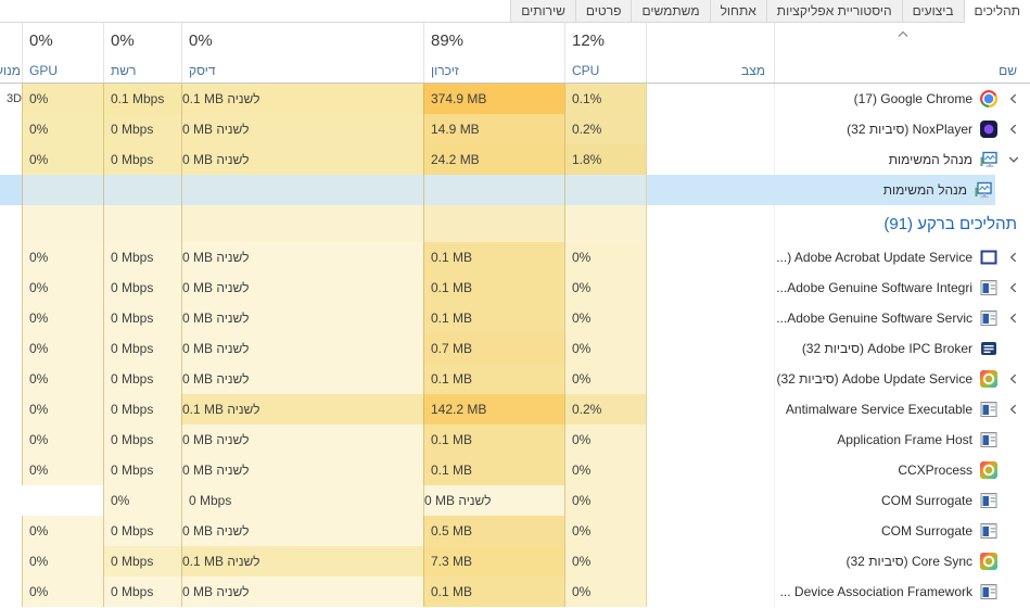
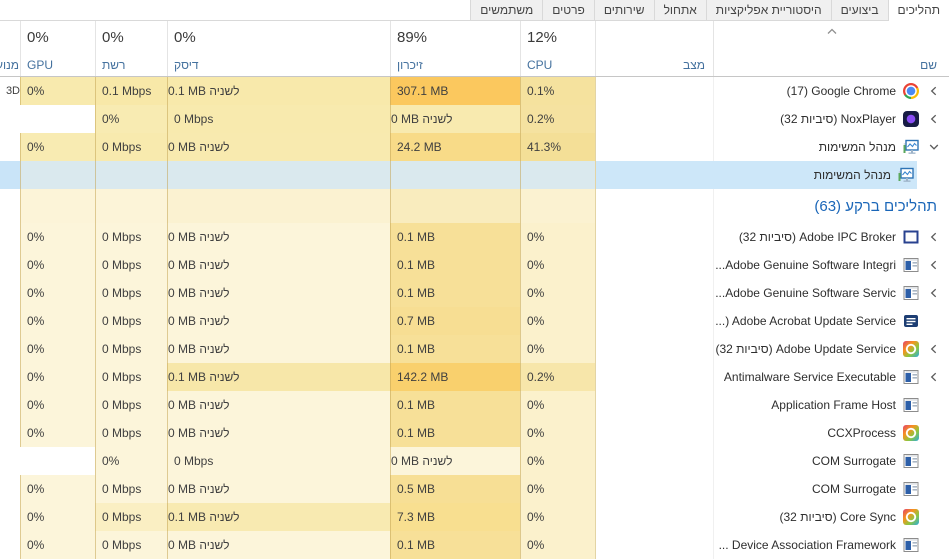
  תהליכים
  ביצועים
  היסטוריית אפליקציות
  אתחול
- משתמשים
+ שירותים
  פרטים
- שירותים
+ משתמשים
  שם
  מצב
  12%
  CPU
  89%
  זיכרון
  0%
  דיסק
  0%
  רשת
  0%
  GPU
  (17) Google Chrome
  0.1%
- 374.9 MB
+ 307.1 MB
  0.1 MB לשניה
  0.1 Mbps
  0%
  3D
  (32 סיביות) NoxPlayer
  0.2%
- 14.9 MB
  0 MB לשניה
  0 Mbps
  0%
  מנהל המשימות
- 1.8%
+ 41.3%
  24.2 MB
  0 MB לשניה
  0 Mbps
  0%
  מנהל המשימות
- תהליכים ברקע (91)
+ תהליכים ברקע (63)
- ...) Adobe Acrobat Update Service
+ (32 סיביות) Adobe IPC Broker
  0%
  0.1 MB
  0 MB לשניה
  0 Mbps
  0%
  ...Adobe Genuine Software Integri
  0%
  0.1 MB
  0 MB לשניה
  0 Mbps
  0%
  ...Adobe Genuine Software Servic
  0%
  0.1 MB
  0 MB לשניה
  0 Mbps
  0%
- (32 סיביות) Adobe IPC Broker
+ ...) Adobe Acrobat Update Service
  0%
  0.7 MB
  0 MB לשניה
  0 Mbps
  0%
  (32 סיביות) Adobe Update Service
  0%
  0.1 MB
  0 MB לשניה
  0 Mbps
  0%
  Antimalware Service Executable
  0.2%
  142.2 MB
  0.1 MB לשניה
  0 Mbps
  0%
  Application Frame Host
  0%
  0.1 MB
  0 MB לשניה
  0 Mbps
  0%
  CCXProcess
  0%
  0.1 MB
  0 MB לשניה
  0 Mbps
  0%
  COM Surrogate
  0%
  0 MB לשניה
  0 Mbps
  0%
  COM Surrogate
  0%
  0.5 MB
  0 MB לשניה
  0 Mbps
  0%
  (32 סיביות) Core Sync
  0%
  7.3 MB
  0.1 MB לשניה
  0 Mbps
  0%
  ... Device Association Framework
  0%
  0.1 MB
  0 MB לשניה
  0 Mbps
  0%
